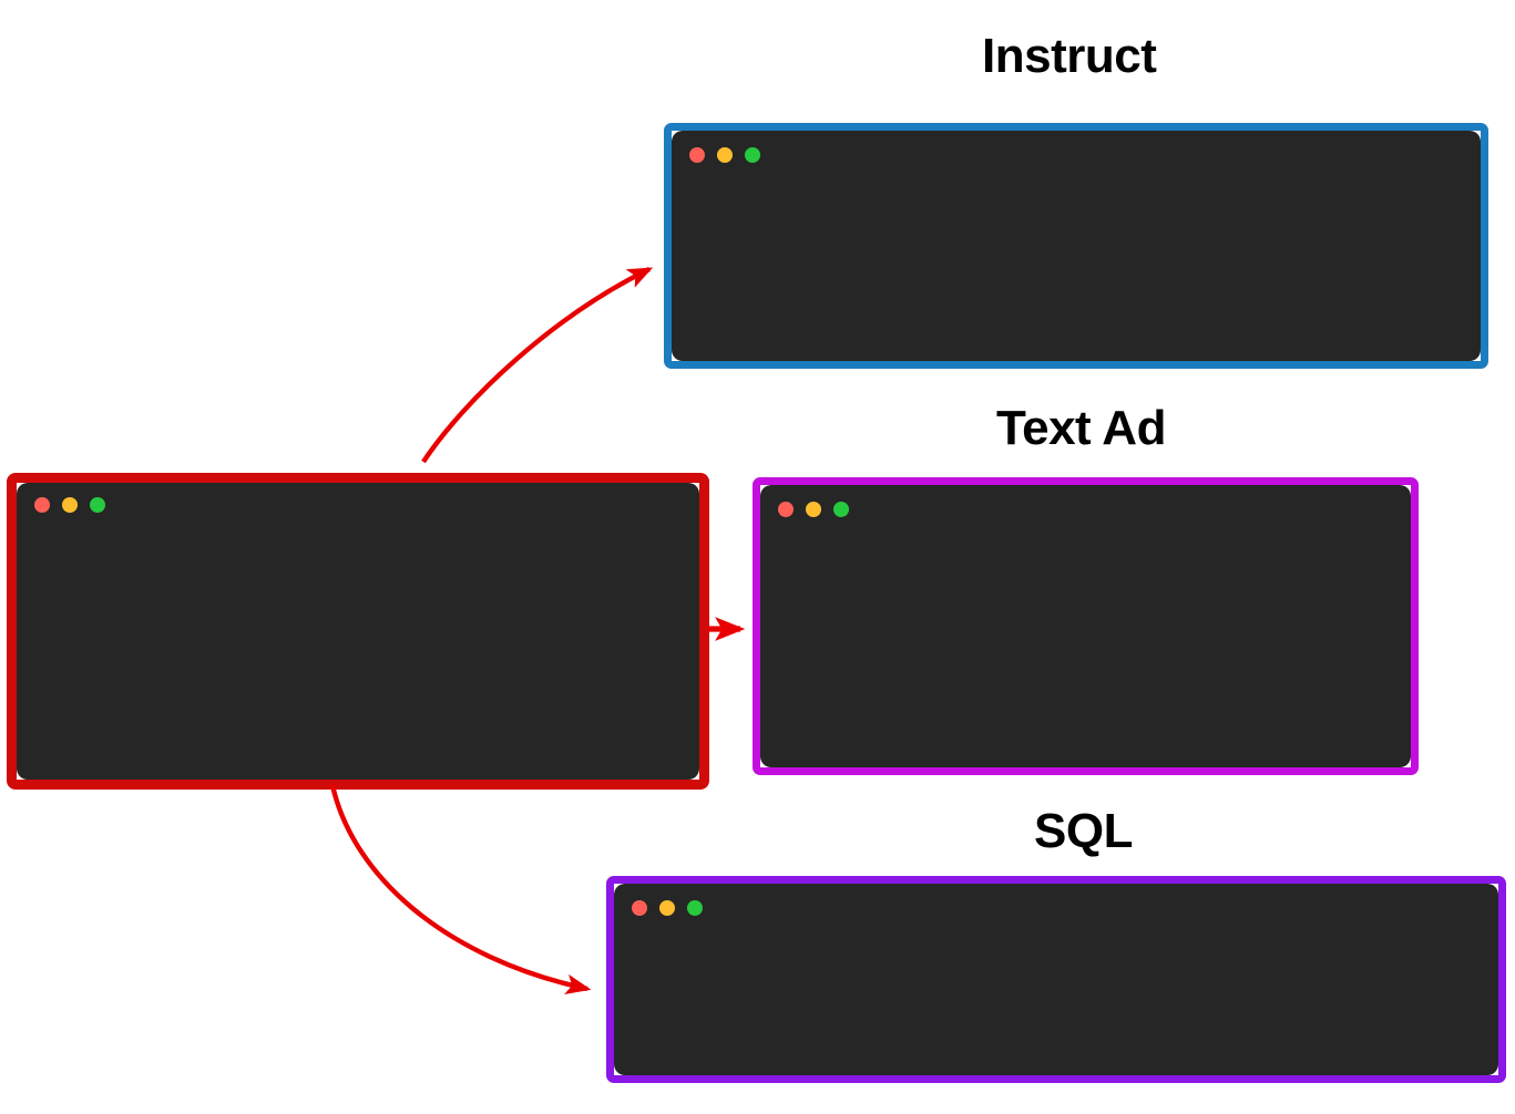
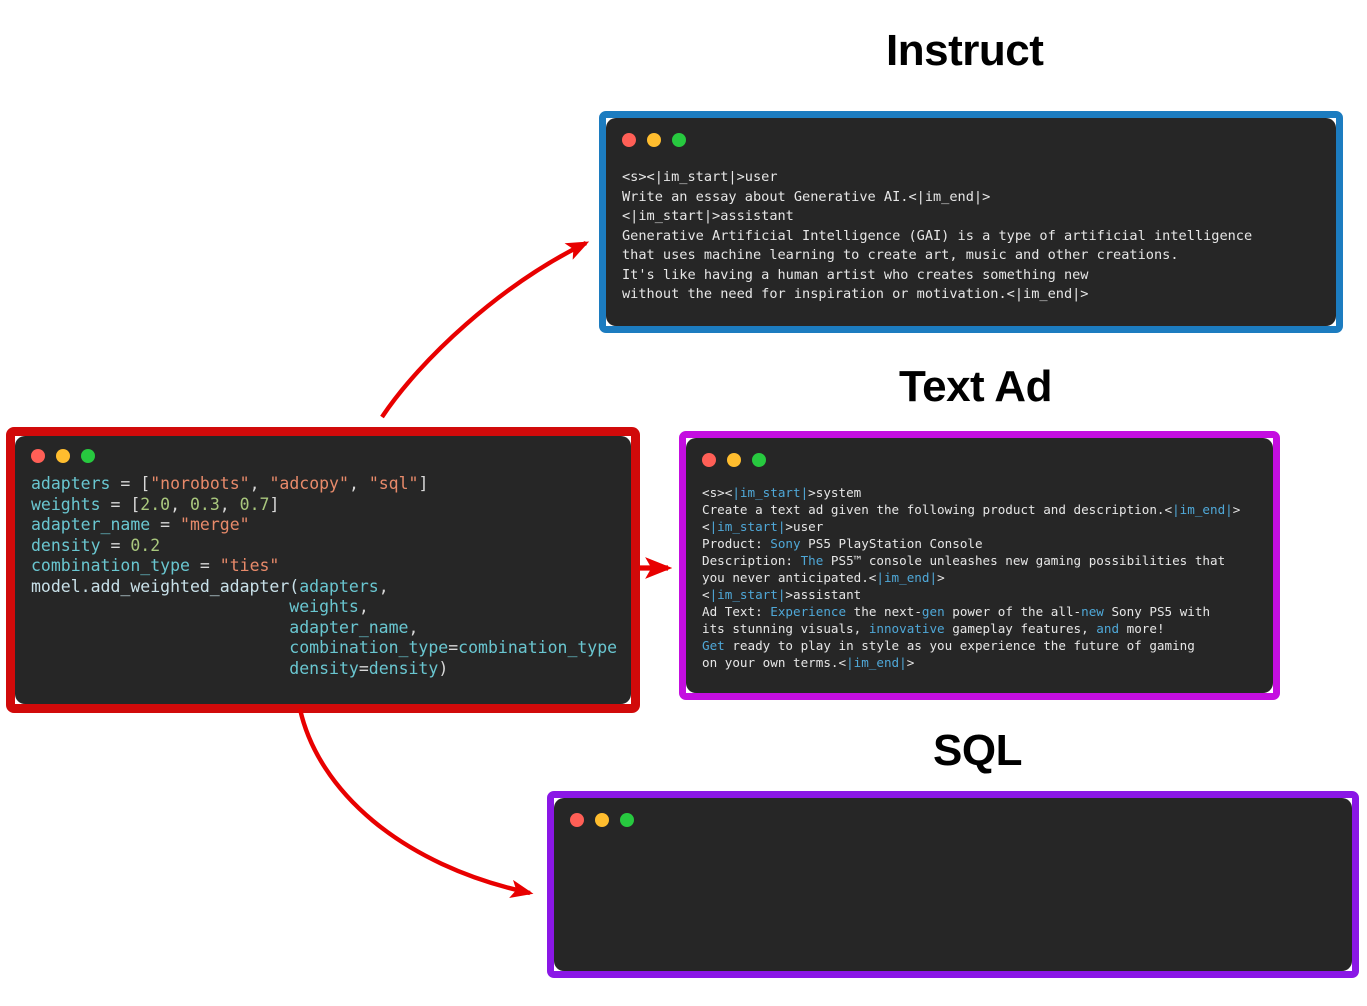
  Instruct
  Text Ad
  SQL
+ adapters = ["norobots", "adcopy", "sql"] weights = [2.0, 0.3, 0.7] adapter_name = "merge" density = 0.2 combination_type = "ties" model.add_weighted_adapter(adapters, weights, adapter_name, combination_type=combination_type density=density)
+ <s><|im_start|>user Write an essay about Generative AI.<|im_end|> <|im_start|>assistant Generative Artificial Intelligence (GAI) is a type of artificial intelligence that uses machine learning to create art, music and other creations. It's like having a human artist who creates something new without the need for inspiration or motivation.<|im_end|>
+ <s><|im_start|>system Create a text ad given the following product and description.<|im_end|> <|im_start|>user Product: Sony PS5 PlayStation Console Description: The PS5™ console unleashes new gaming possibilities that you never anticipated.<|im_end|> <|im_start|>assistant Ad Text: Experience the next-gen power of the all-new Sony PS5 with its stunning visuals, innovative gameplay features, and more! Get ready to play in style as you experience the future of gaming on your own terms.<|im_end|>
